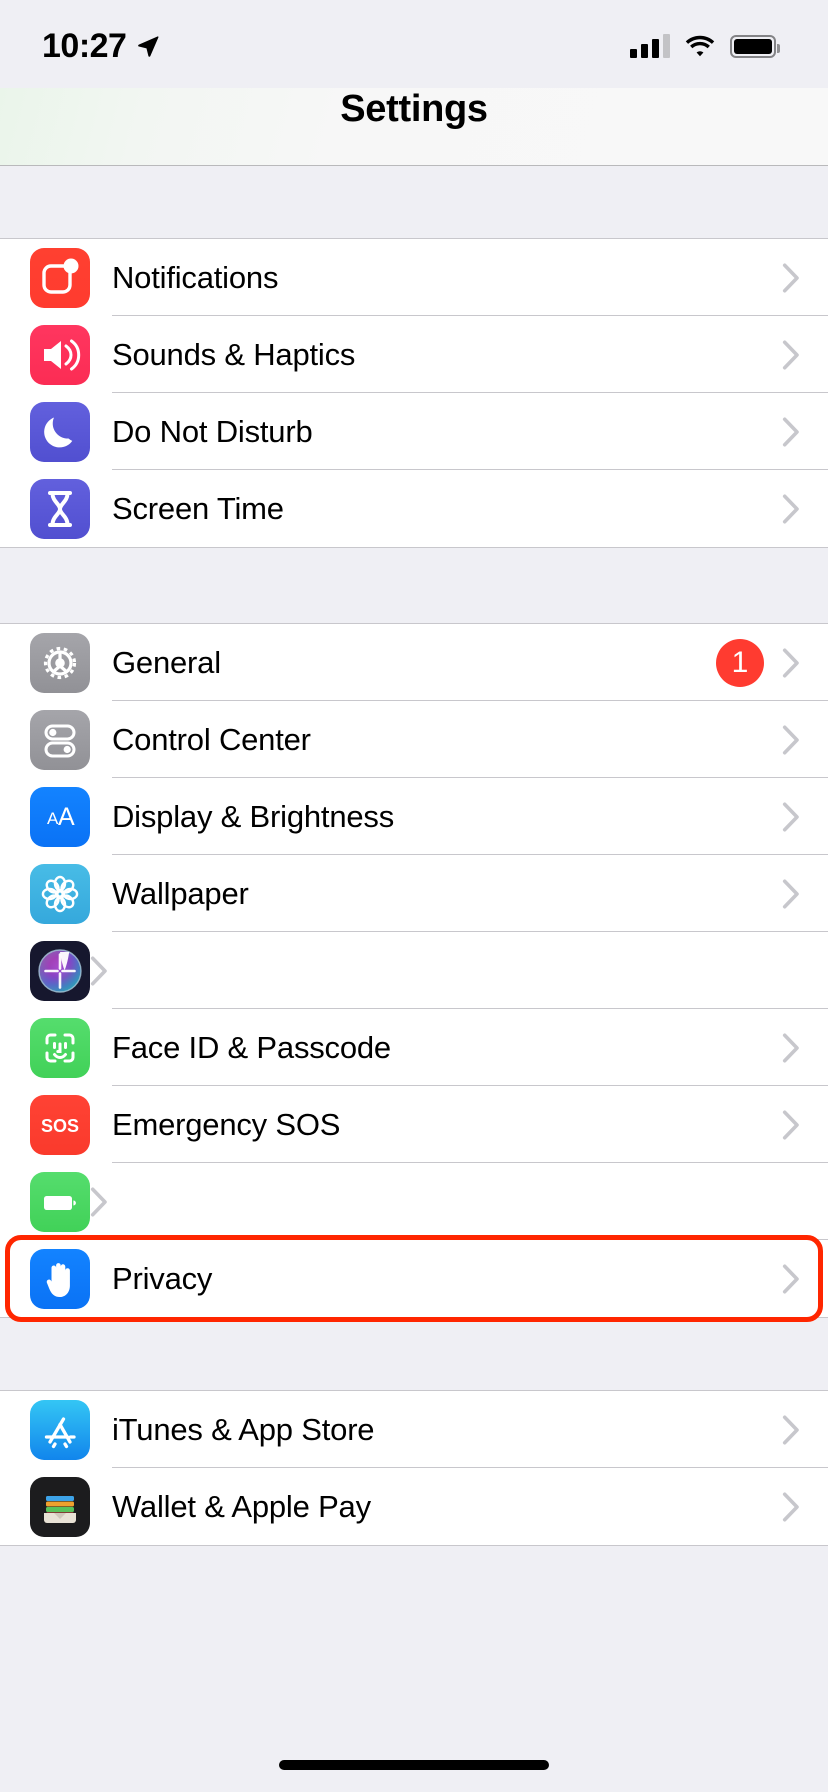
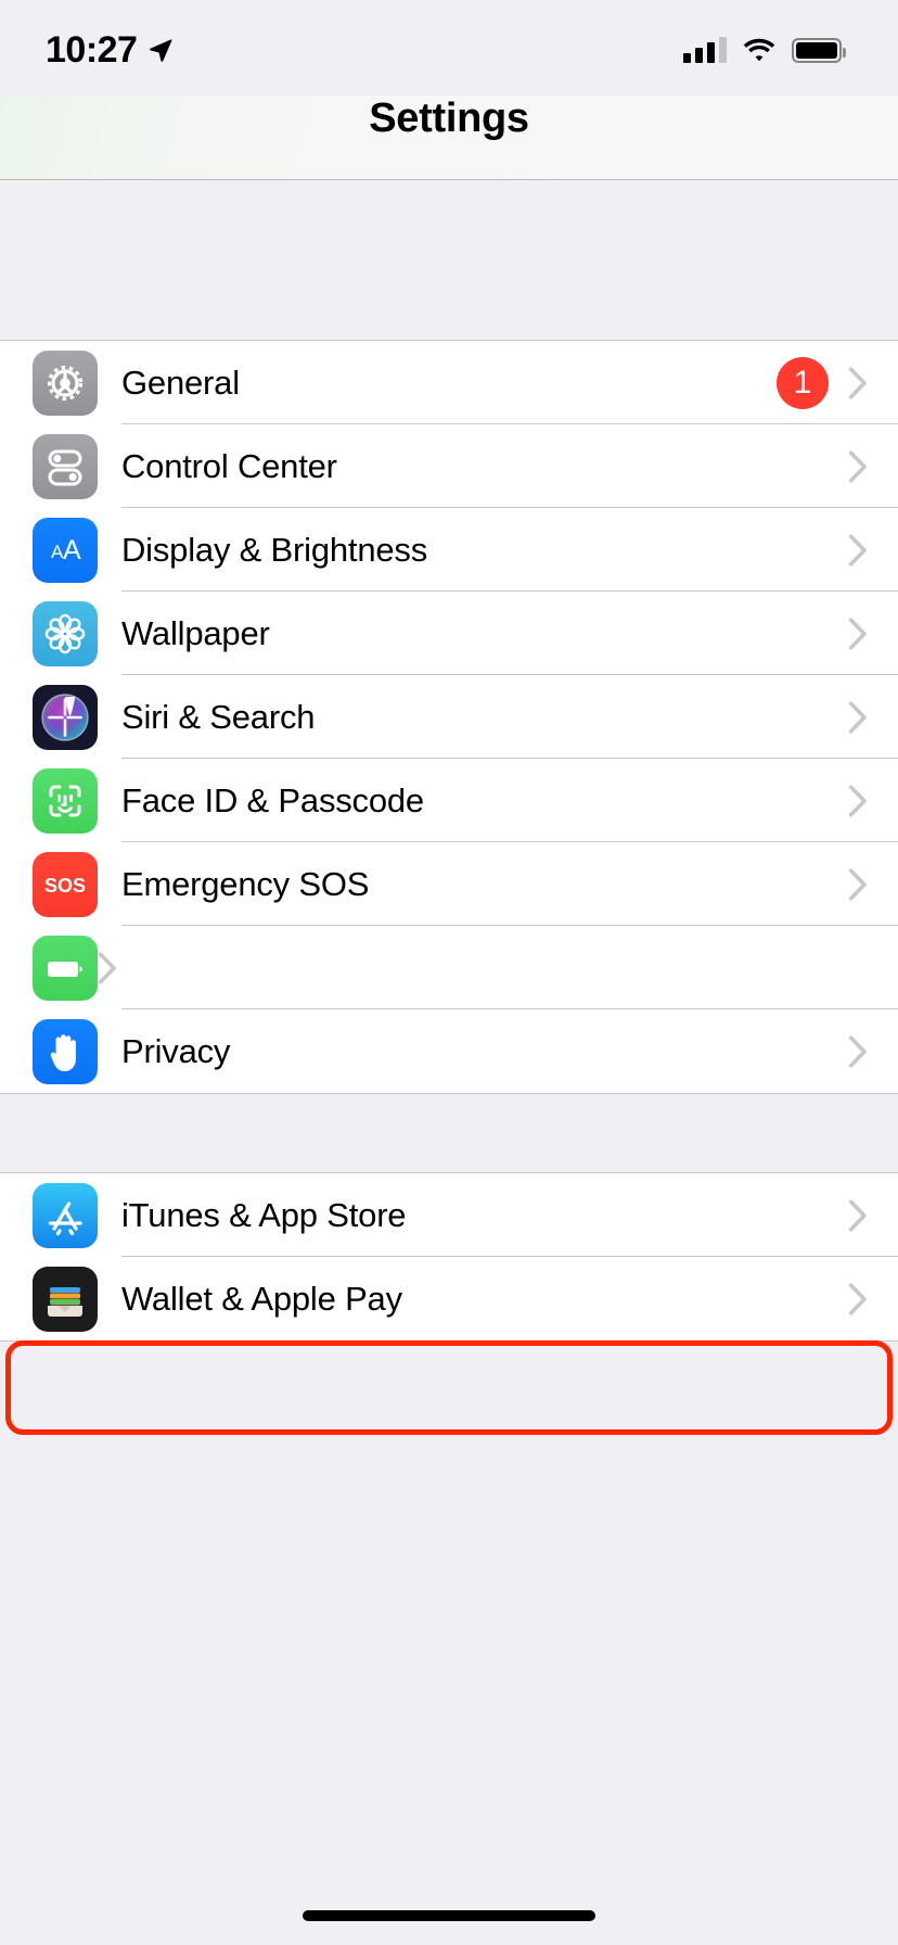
  10:27
  Settings
- Notifications
- Sounds & Haptics
- Do Not Disturb
- Screen Time
  General
  1
  Control Center
  A
  A
  Display & Brightness
  Wallpaper
+ Siri & Search
  Face ID & Passcode
  SOS
  Emergency SOS
  Privacy
  iTunes & App Store
  Wallet & Apple Pay
